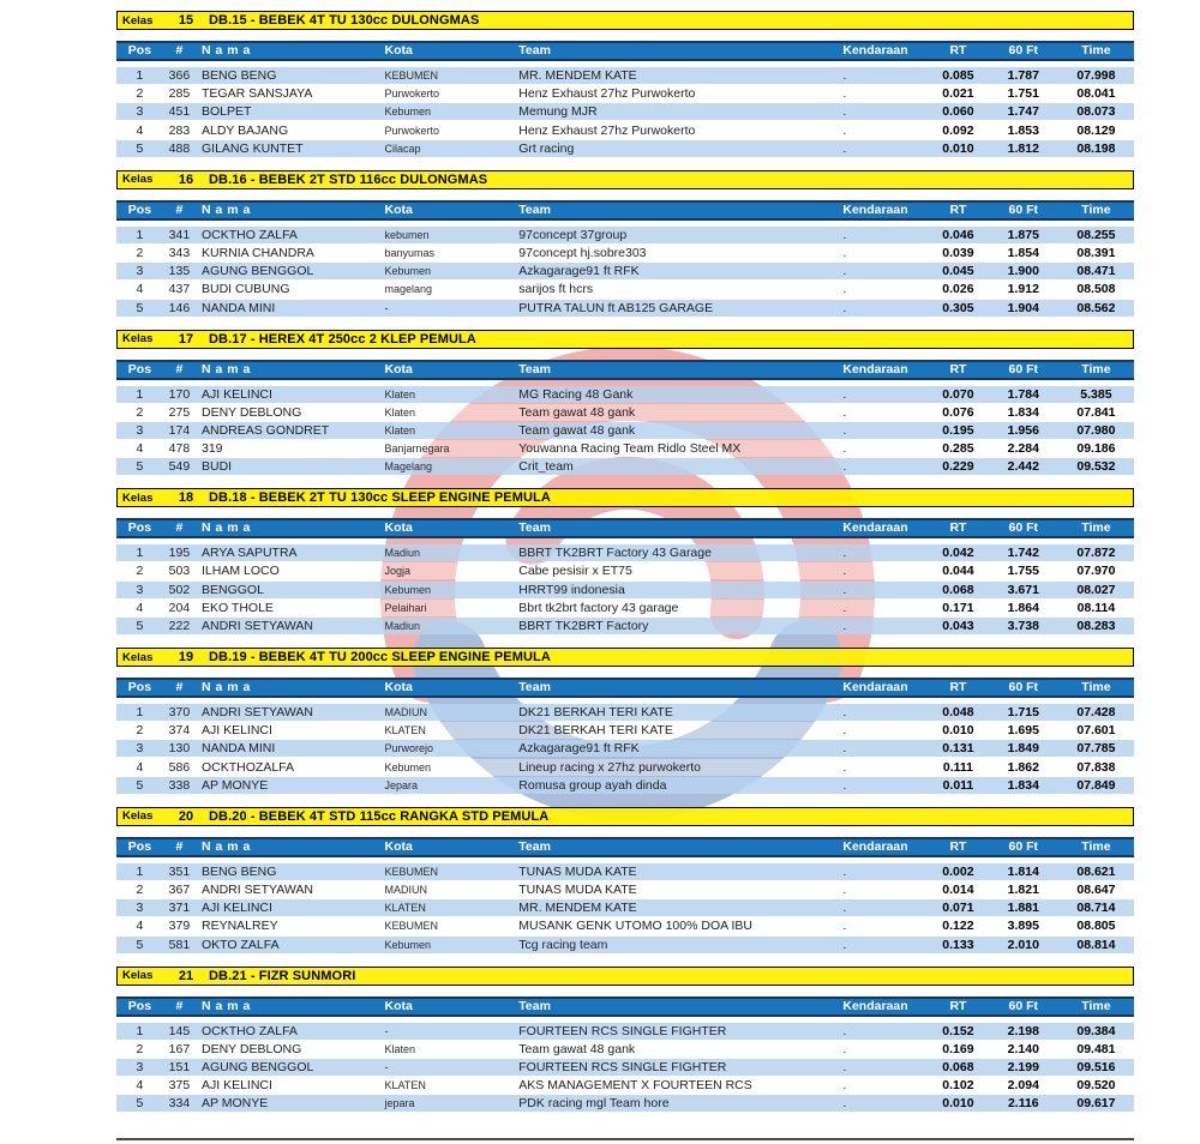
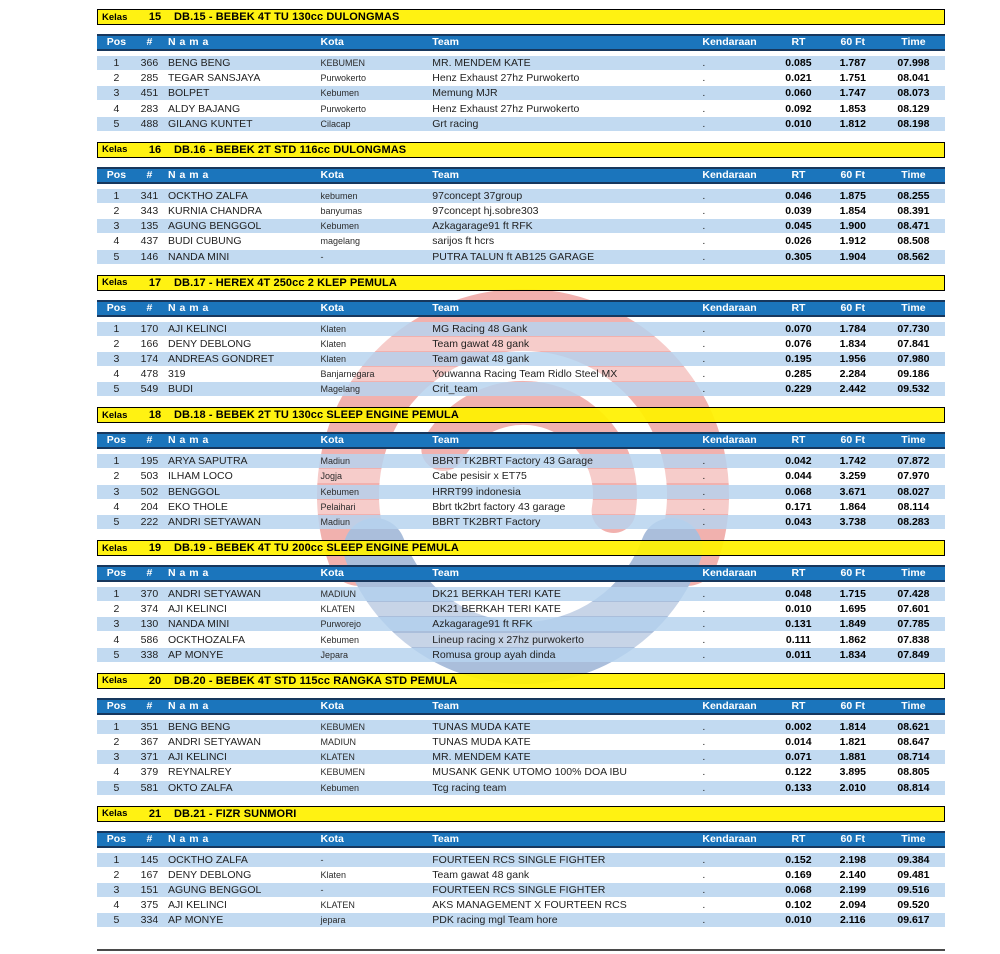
  Kelas
  15
  DB.15 - BEBEK 4T TU 130cc DULONGMAS
  Pos
  #
  N a m a
  Kota
  Team
  Kendaraan
  RT
  60 Ft
  Time
  1
  366
  BENG BENG
  KEBUMEN
  MR. MENDEM KATE
  .
  0.085
  1.787
  07.998
  2
  285
  TEGAR SANSJAYA
  Purwokerto
  Henz Exhaust 27hz Purwokerto
  .
  0.021
  1.751
  08.041
  3
  451
  BOLPET
  Kebumen
  Memung MJR
  .
  0.060
  1.747
  08.073
  4
  283
  ALDY BAJANG
  Purwokerto
  Henz Exhaust 27hz Purwokerto
  .
  0.092
  1.853
  08.129
  5
  488
  GILANG KUNTET
  Cilacap
  Grt racing
  .
  0.010
  1.812
  08.198
  Kelas
  16
  DB.16 - BEBEK 2T STD 116cc DULONGMAS
  Pos
  #
  N a m a
  Kota
  Team
  Kendaraan
  RT
  60 Ft
  Time
  1
  341
  OCKTHO ZALFA
  kebumen
  97concept 37group
  .
  0.046
  1.875
  08.255
  2
  343
  KURNIA CHANDRA
  banyumas
  97concept hj.sobre303
  .
  0.039
  1.854
  08.391
  3
  135
  AGUNG BENGGOL
  Kebumen
  Azkagarage91 ft RFK
  .
  0.045
  1.900
  08.471
  4
  437
  BUDI CUBUNG
  magelang
  sarijos ft hcrs
  .
  0.026
  1.912
  08.508
  5
  146
  NANDA MINI
  -
  PUTRA TALUN ft AB125 GARAGE
  .
  0.305
  1.904
  08.562
  Kelas
  17
  DB.17 - HEREX 4T 250cc 2 KLEP PEMULA
  Pos
  #
  N a m a
  Kota
  Team
  Kendaraan
  RT
  60 Ft
  Time
  1
  170
  AJI KELINCI
  Klaten
  MG Racing 48 Gank
  .
  0.070
  1.784
- 5.385
+ 07.730
  2
- 275
+ 166
  DENY DEBLONG
  Klaten
  Team gawat 48 gank
  .
  0.076
  1.834
  07.841
  3
  174
  ANDREAS GONDRET
  Klaten
  Team gawat 48 gank
  .
  0.195
  1.956
  07.980
  4
  478
  319
  Banjarnegara
  Youwanna Racing Team Ridlo Steel MX
  .
  0.285
  2.284
  09.186
  5
  549
  BUDI
  Magelang
  Crit_team
  .
  0.229
  2.442
  09.532
  Kelas
  18
  DB.18 - BEBEK 2T TU 130cc SLEEP ENGINE PEMULA
  Pos
  #
  N a m a
  Kota
  Team
  Kendaraan
  RT
  60 Ft
  Time
  1
  195
  ARYA SAPUTRA
  Madiun
  BBRT TK2BRT Factory 43 Garage
  .
  0.042
  1.742
  07.872
  2
  503
  ILHAM LOCO
  Jogja
  Cabe pesisir x ET75
  .
  0.044
- 1.755
+ 3.259
  07.970
  3
  502
  BENGGOL
  Kebumen
  HRRT99 indonesia
  .
  0.068
  3.671
  08.027
  4
  204
  EKO THOLE
  Pelaihari
  Bbrt tk2brt factory 43 garage
  .
  0.171
  1.864
  08.114
  5
  222
  ANDRI SETYAWAN
  Madiun
  BBRT TK2BRT Factory
  .
  0.043
  3.738
  08.283
  Kelas
  19
  DB.19 - BEBEK 4T TU 200cc SLEEP ENGINE PEMULA
  Pos
  #
  N a m a
  Kota
  Team
  Kendaraan
  RT
  60 Ft
  Time
  1
  370
  ANDRI SETYAWAN
  MADIUN
  DK21 BERKAH TERI KATE
  .
  0.048
  1.715
  07.428
  2
  374
  AJI KELINCI
  KLATEN
  DK21 BERKAH TERI KATE
  .
  0.010
  1.695
  07.601
  3
  130
  NANDA MINI
  Purworejo
  Azkagarage91 ft RFK
  .
  0.131
  1.849
  07.785
  4
  586
  OCKTHOZALFA
  Kebumen
  Lineup racing x 27hz purwokerto
  .
  0.111
  1.862
  07.838
  5
  338
  AP MONYE
  Jepara
  Romusa group ayah dinda
  .
  0.011
  1.834
  07.849
  Kelas
  20
  DB.20 - BEBEK 4T STD 115cc RANGKA STD PEMULA
  Pos
  #
  N a m a
  Kota
  Team
  Kendaraan
  RT
  60 Ft
  Time
  1
  351
  BENG BENG
  KEBUMEN
  TUNAS MUDA KATE
  .
  0.002
  1.814
  08.621
  2
  367
  ANDRI SETYAWAN
  MADIUN
  TUNAS MUDA KATE
  .
  0.014
  1.821
  08.647
  3
  371
  AJI KELINCI
  KLATEN
  MR. MENDEM KATE
  .
  0.071
  1.881
  08.714
  4
  379
  REYNALREY
  KEBUMEN
  MUSANK GENK UTOMO 100% DOA IBU
  .
  0.122
  3.895
  08.805
  5
  581
  OKTO ZALFA
  Kebumen
  Tcg racing team
  .
  0.133
  2.010
  08.814
  Kelas
  21
  DB.21 - FIZR SUNMORI
  Pos
  #
  N a m a
  Kota
  Team
  Kendaraan
  RT
  60 Ft
  Time
  1
  145
  OCKTHO ZALFA
  -
  FOURTEEN RCS SINGLE FIGHTER
  .
  0.152
  2.198
  09.384
  2
  167
  DENY DEBLONG
  Klaten
  Team gawat 48 gank
  .
  0.169
  2.140
  09.481
  3
  151
  AGUNG BENGGOL
  -
  FOURTEEN RCS SINGLE FIGHTER
  .
  0.068
  2.199
  09.516
  4
  375
  AJI KELINCI
  KLATEN
  AKS MANAGEMENT X FOURTEEN RCS
  .
  0.102
  2.094
  09.520
  5
  334
  AP MONYE
  jepara
  PDK racing mgl Team hore
  .
  0.010
  2.116
  09.617
